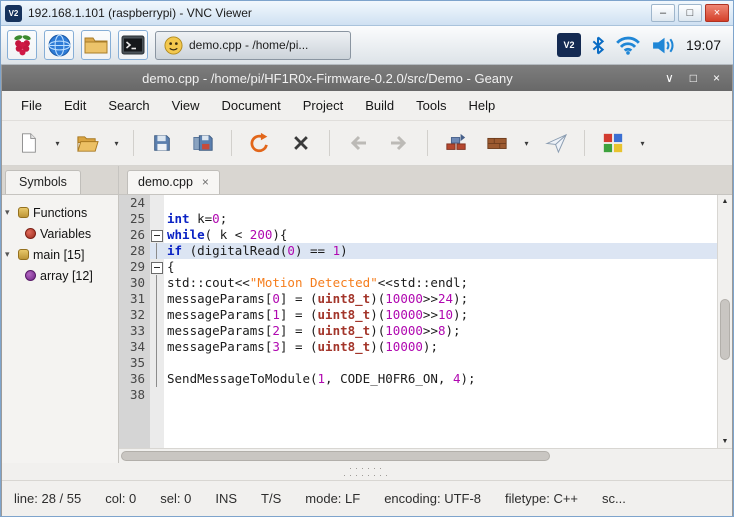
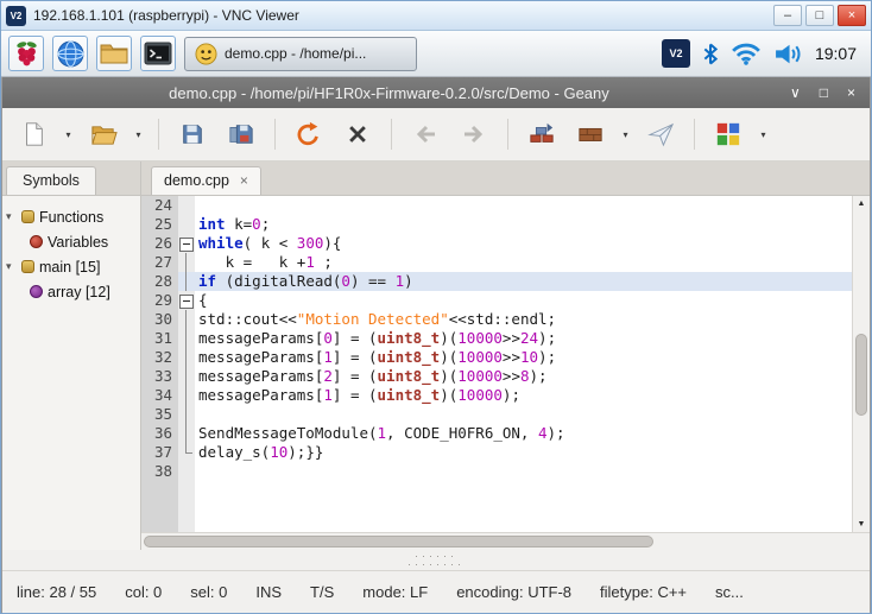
  V2
  192.168.1.101 (raspberrypi) - VNC Viewer
  –
  □
  ×
  demo.cpp - /home/pi...
  V2
  19:07
  demo.cpp - /home/pi/HF1R0x-Firmware-0.2.0/src/Demo - Geany
  ∨
  □
  ×
- File
- Edit
- Search
- View
- Document
- Project
- Build
- Tools
- Help
  ▾
  ▾
  ▾
  ▾
  Symbols
  ▾
  Functions
  Variables
  ▾
  main [15]
  array [12]
  demo.cpp
  ×
  24
  25
  int k=0;
  26
- while( k < 200){
+ while( k < 300){
+ 27
+ k = k +1 ;
  28
  if (digitalRead(0) == 1)
  29
  {
  30
  std::cout<<"Motion Detected"<<std::endl;
  31
  messageParams[0] = (uint8_t)(10000>>24);
  32
  messageParams[1] = (uint8_t)(10000>>10);
  33
  messageParams[2] = (uint8_t)(10000>>8);
  34
- messageParams[3] = (uint8_t)(10000);
+ messageParams[1] = (uint8_t)(10000);
  35
  36
  SendMessageToModule(1, CODE_H0FR6_ON, 4);
+ 37
+ delay_s(10);}}
  38
  ······
  ········
  line: 28 / 55
  col: 0
  sel: 0
  INS
  T/S
  mode: LF
  encoding: UTF-8
  filetype: C++
  sc...
